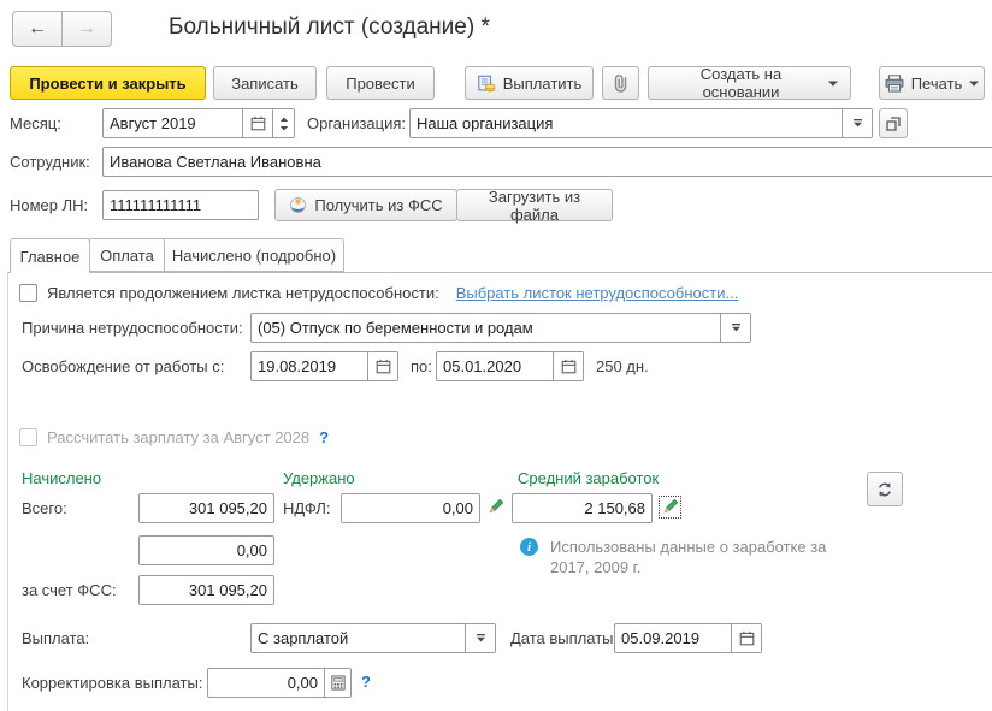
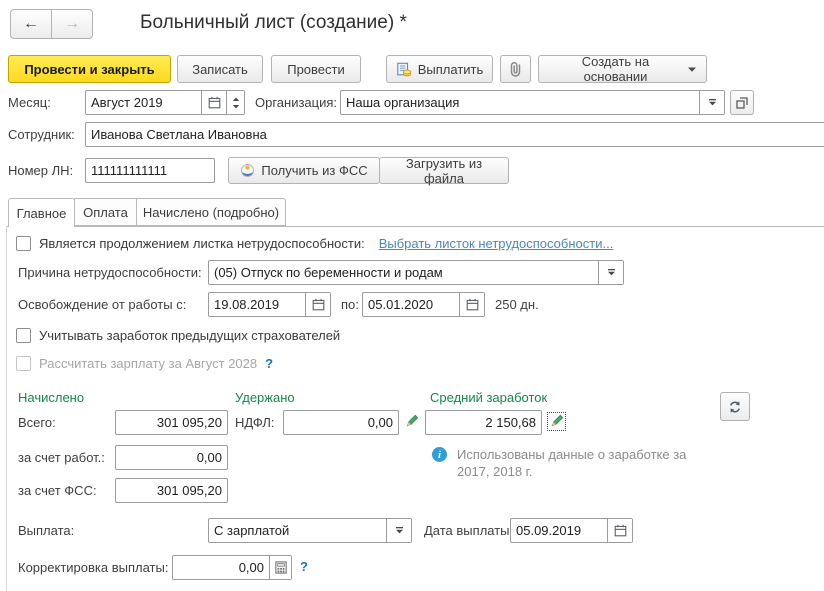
  ←
  →
  Больничный лист (создание) *
  Провести и закрыть
  Записать
  Провести
  Выплатить
  Создать на основании
- Печать
  Месяц:
  Август 2019
  Организация:
  Наша организация
  Сотрудник:
  Иванова Светлана Ивановна
  Номер ЛН:
  111111111111
  Получить из ФСС
  Загрузить из файла
  Главное
  Оплата
  Начислено (подробно)
  Является продолжением листка нетрудоспособности:
  Выбрать листок нетрудоспособности...
  Причина нетрудоспособности:
  (05) Отпуск по беременности и родам
  Освобождение от работы с:
  19.08.2019
  по:
  05.01.2020
  250 дн.
+ Учитывать заработок предыдущих страхователей
  Рассчитать зарплату за Август 2028
  ?
  Начислено
  Удержано
  Средний заработок
  Всего:
  301 095,20
  НДФЛ:
  0,00
  2 150,68
+ за счет работ.:
  0,00
  i
- Использованы данные о заработке за 2017, 2009 г.
+ Использованы данные о заработке за 2017, 2018 г.
  за счет ФСС:
  301 095,20
  Выплата:
  С зарплатой
  Дата выплаты
  05.09.2019
  Корректировка выплаты:
  0,00
  ?
